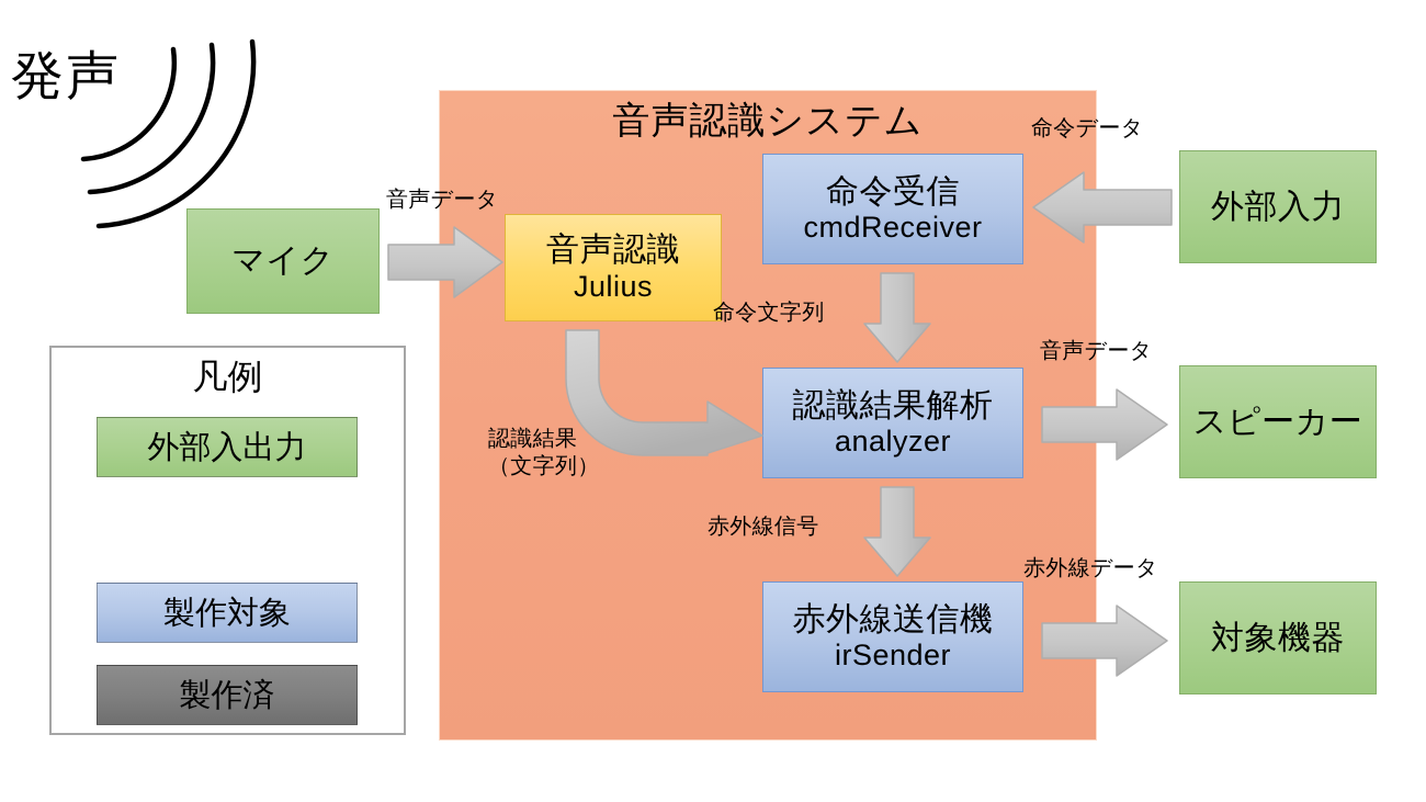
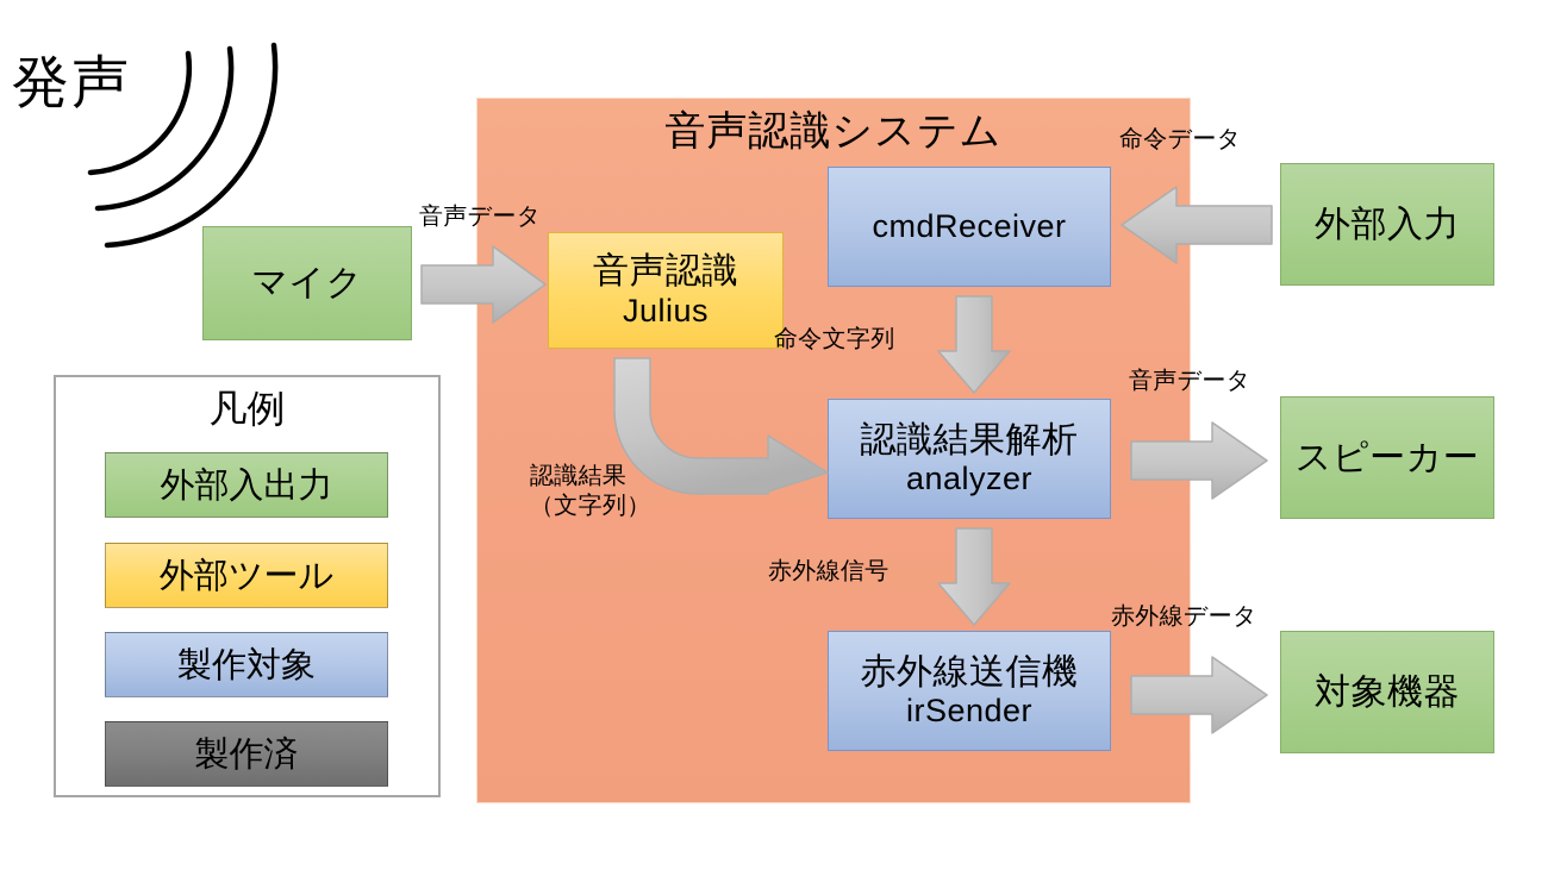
  発声
  マイク
  凡例
  外部入出力
+ 外部ツール
  製作対象
  製作済
  音声認識システム
  音声認識
  Julius
- 命令受信
  cmdReceiver
  認識結果解析
  analyzer
  赤外線送信機
  irSender
  外部入力
  スピーカー
  対象機器
  音声データ
  命令データ
  命令文字列
  認識結果
  （文字列）
  音声データ
  赤外線信号
  赤外線データ
